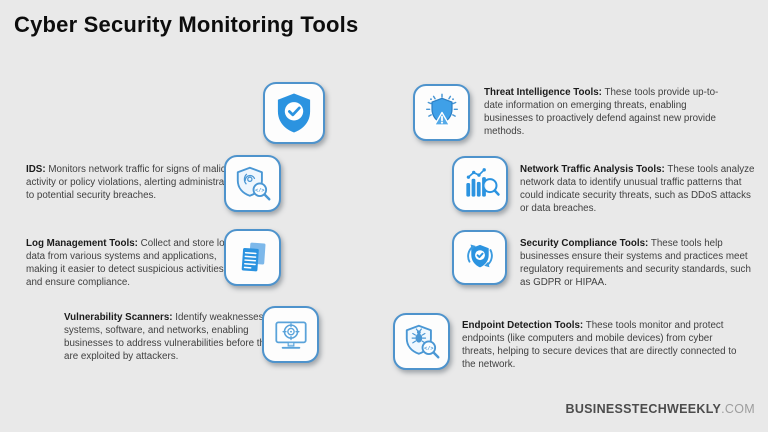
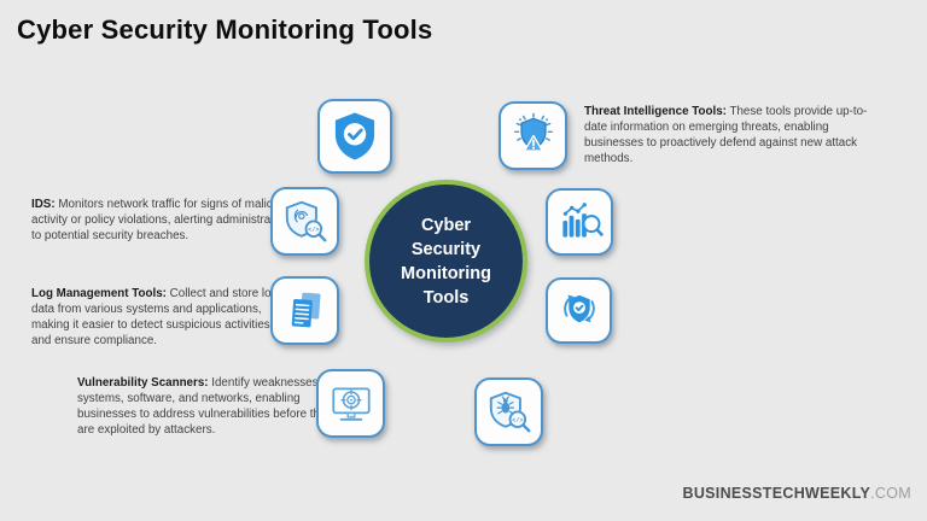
  Cyber Security Monitoring Tools
+ Cyber
+ Security
+ Monitoring
+ Tools
  IDS: Monitors network traffic for signs of mali activity or policy violations, alerting administra to potential security breaches.
  Log Management Tools: Collect and store lo data from various systems and applications, making it easier to detect suspicious activities and ensure compliance.
  Vulnerability Scanners: Identify weaknesse systems, software, and networks, enabling businesses to address vulnerabilities before t are exploited by attackers.
- Threat Intelligence Tools: These tools provide up-to-date information on emerging threats, enabling businesses to proactively defend against new provide methods.
+ Threat Intelligence Tools: These tools provide up-to-date information on emerging threats, enabling businesses to proactively defend against new attack methods.
- Network Traffic Analysis Tools: These tools analyze network data to identify unusual traffic patterns that could indicate security threats, such as DDoS attacks or data breaches.
- Security Compliance Tools: These tools help businesses ensure their systems and practices meet regulatory requirements and security standards, such as GDPR or HIPAA.
- Endpoint Detection Tools: These tools monitor and protect endpoints (like computers and mobile devices) from cyber threats, helping to secure devices that are directly connected to the network.
  BUSINESSTECHWEEKLY.COM
